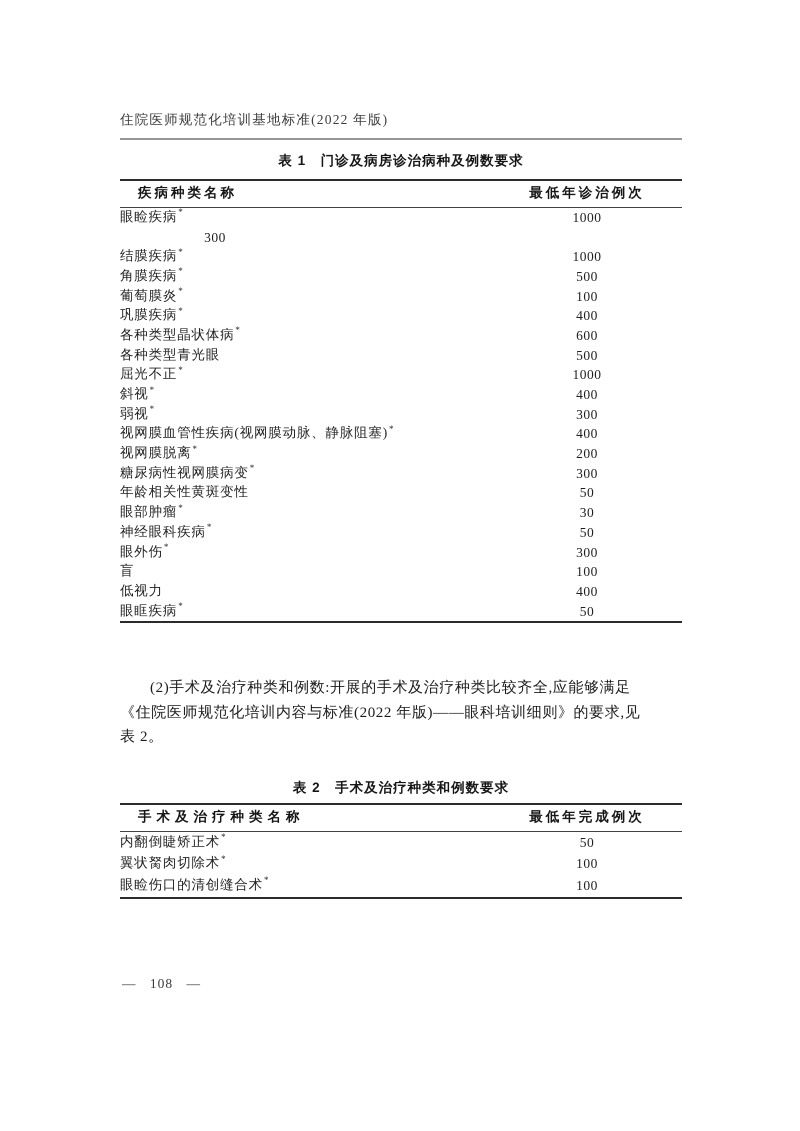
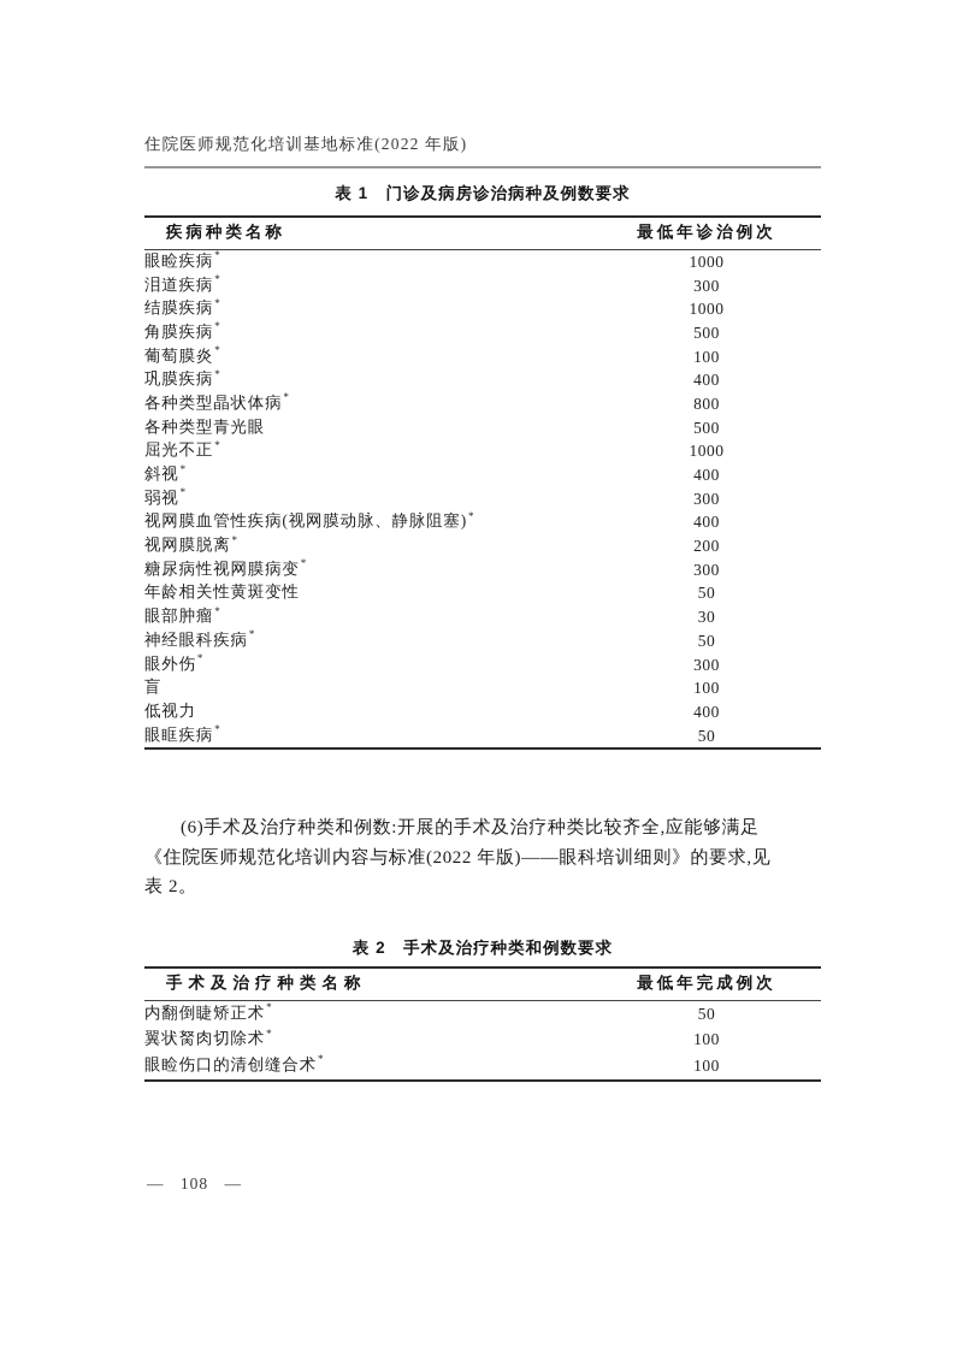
  住院医师规范化培训基地标准(2022 年版)
  表 1 门诊及病房诊治病种及例数要求
  疾病种类名称
  最低年诊治例次
  眼睑疾病*
  1000
+ 泪道疾病*
  300
  结膜疾病*
  1000
  角膜疾病*
  500
  葡萄膜炎*
  100
  巩膜疾病*
  400
  各种类型晶状体病*
- 600
+ 800
  各种类型青光眼
  500
  屈光不正*
  1000
  斜视*
  400
  弱视*
  300
  视网膜血管性疾病(视网膜动脉、静脉阻塞)*
  400
  视网膜脱离*
  200
  糖尿病性视网膜病变*
  300
  年龄相关性黄斑变性
  50
  眼部肿瘤*
  30
  神经眼科疾病*
  50
  眼外伤*
  300
  盲
  100
  低视力
  400
  眼眶疾病*
  50
- (2)手术及治疗种类和例数:开展的手术及治疗种类比较齐全,应能够满足
+ (6)手术及治疗种类和例数:开展的手术及治疗种类比较齐全,应能够满足
  《住院医师规范化培训内容与标准(2022 年版)——眼科培训细则》的要求,见
  表 2。
  表 2 手术及治疗种类和例数要求
  手术及治疗种类名称
  最低年完成例次
  内翻倒睫矫正术*
  50
  翼状胬肉切除术*
  100
  眼睑伤口的清创缝合术*
  100
  — 108 —
